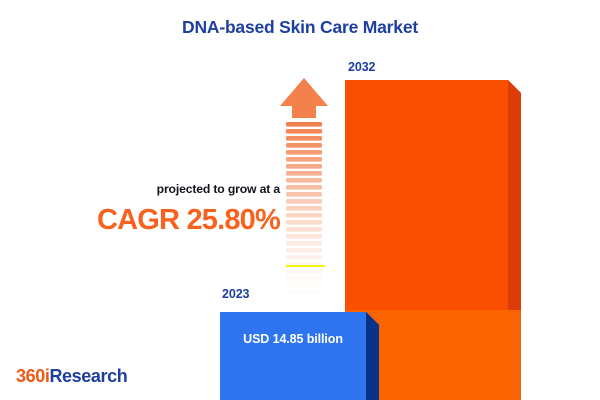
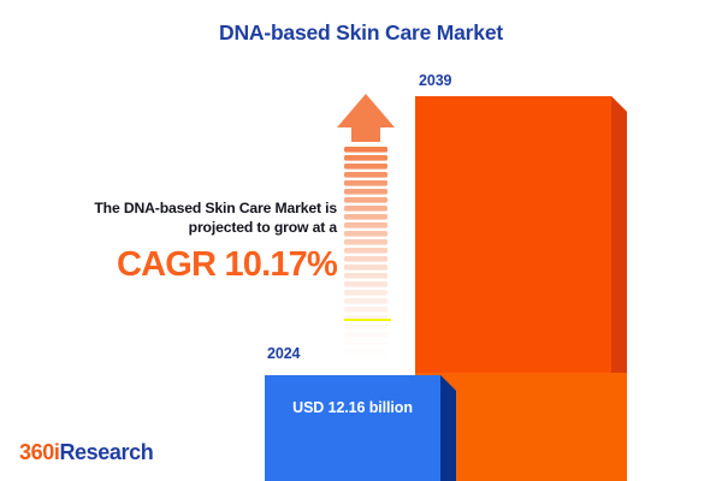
  DNA-based Skin Care Market
+ The DNA-based Skin Care Market is
  projected to grow at a
- CAGR 25.80%
+ CAGR 10.17%
- 2032
+ 2039
- 2023
+ 2024
- USD 14.85 billion
+ USD 12.16 billion
  360iResearch
